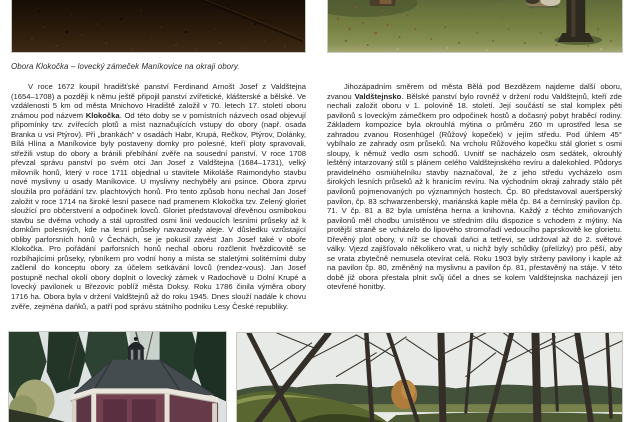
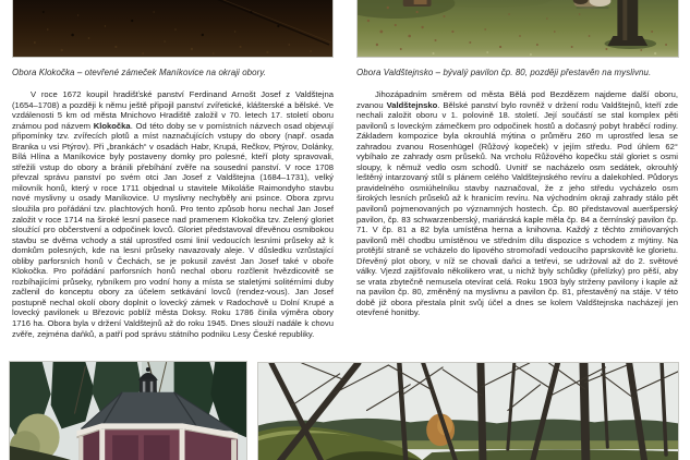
- Obora Klokočka – lovecký zámeček Maníkovice na okraji obory.
+ Obora Klokočka – otevřené zámeček Maníkovice na okraji obory.
+ Obora Valdštejnsko – bývalý pavilon čp. 80, později přestavěn na myslivnu.
  V roce 1672 koupil hradišťské panství Ferdinand Arnošt Josef z Valdštejna (1654–1708) a později k němu ještě připojil panství zvířetické, klášterské a bělské. Ve vzdálenosti 5 km od města Mnichovo Hradiště založil v 70. letech 17. století oboru známou pod názvem Klokočka. Od této doby se v pomístních názvech osad objevují připomínky tzv. zvířecích plotů a míst naznačujících vstupy do obory (např. osada Branka u vsi Ptýrov). Při „brankách“ v osadách Habr, Krupá, Rečkov, Ptýrov, Dolánky, Bílá Hlína a Maníkovice byly postaveny domky pro polesné, kteří ploty spravovali, střežili vstup do obory a bránili přebíhání zvěře na sousední panství. V roce 1708 převzal správu panství po svém otci Jan Josef z Valdštejna (1684–1731), velký milovník honů, který v roce 1711 objednal u stavitele Mikoláše Raimondyho stavbu nové myslivny u osady Maníkovice. U myslivny nechyběly ani psince. Obora zprvu sloužila pro pořádání tzv. plachtových honů. Pro tento způsob honu nechal Jan Josef založit v roce 1714 na široké lesní pasece nad pramenem Klokočka tzv. Zelený gloriet sloužící pro občerstvení a odpočinek lovců. Gloriet představoval dřevěnou osmibokou stavbu se dvěma vchody a stál uprostřed osmi linií vedoucích lesními průseky až k domkům polesných, kde na lesní průseky navazovaly aleje. V důsledku vzrůstající obliby parforsních honů v Čechách, se je pokusil zavést Jan Josef také v oboře Klokočka. Pro pořádání parforsních honů nechal oboru rozčlenit hvězdicovitě se rozbíhajícími průseky, rybníkem pro vodní hony a místa se staletými solitérními duby začlenil do konceptu obory za účelem setkávání lovců (rendez-vous). Jan Josef postupně nechal okolí obory doplnit o lovecký zámek v Radochově u Dolní Krupé a lovecký pavilonek u Březovic poblíž města Doksy. Roku 1786 činila výměra obory 1716 ha. Obora byla v držení Valdštejnů až do roku 1945. Dnes slouží nadále k chovu zvěře, zejména daňků, a patří pod správu státního podniku Lesy České republiky.
- Jihozápadním směrem od města Bělá pod Bezdězem najdeme další oboru, zvanou Valdštejnsko. Bělské panství bylo rovněž v držení rodu Valdštejnů, kteří zde nechali založit oboru v 1. polovině 18. století. Její součástí se stal komplex pěti pavilonů s loveckým zámečkem pro odpočinek hostů a dočasný pobyt hraběcí rodiny. Základem kompozice byla okrouhlá mýtina o průměru 260 m uprostřed lesa se zahradou zvanou Rosenhügel (Růžový kopeček) v jejím středu. Pod úhlem 45° vybíhalo ze zahrady osm průseků. Na vrcholu Růžového kopečku stál gloriet s osmi sloupy, k němuž vedlo osm schodů. Uvnitř se nacházelo osm sedátek, okrouhlý leštěný intarzovaný stůl s plánem celého Valdštejnského revíru a dalekohled. Půdorys pravidelného osmiúhelníku stavby naznačoval, že z jeho středu vycházelo osm širokých lesních průseků až k hranicím revíru. Na východním okraji zahrady stálo pět pavilonů pojmenovaných po významných hostech. Čp. 80 představoval aueršperský pavilon, čp. 83 schwarzenberský, mariánská kaple měla čp. 84 a černínský pavilon čp. 71. V čp. 81 a 82 byla umístěna herna a knihovna. Každý z těchto zmiňovaných pavilonů měl chodbu umístěnou ve středním dílu dispozice s vchodem z mýtiny. Na protější straně se vcházelo do lipového stromořadí vedoucího paprskovitě ke glorietu. Dřevěný plot obory, v níž se chovali daňci a tetřevi, se udržoval až do 2. světové války. Vjezd zajišťovalo několikero vrat, u nichž byly schůdky (přelízky) pro pěší, aby se vrata zbytečně nemusela otevírat celá. Roku 1903 byly strženy pavilony i kaple až na pavilon čp. 80, změněný na myslivnu a pavilon čp. 81, přestavěný na stáje. V této době již obora přestala plnit svůj účel a dnes se kolem Valdštejnska nacházejí jen otevřené honitby.
+ Jihozápadním směrem od města Bělá pod Bezdězem najdeme další oboru, zvanou Valdštejnsko. Bělské panství bylo rovněž v držení rodu Valdštejnů, kteří zde nechali založit oboru v 1. polovině 18. století. Její součástí se stal komplex pěti pavilonů s loveckým zámečkem pro odpočinek hostů a dočasný pobyt hraběcí rodiny. Základem kompozice byla okrouhlá mýtina o průměru 260 m uprostřed lesa se zahradou zvanou Rosenhügel (Růžový kopeček) v jejím středu. Pod úhlem 62° vybíhalo ze zahrady osm průseků. Na vrcholu Růžového kopečku stál gloriet s osmi sloupy, k němuž vedlo osm schodů. Uvnitř se nacházelo osm sedátek, okrouhlý leštěný intarzovaný stůl s plánem celého Valdštejnského revíru a dalekohled. Půdorys pravidelného osmiúhelníku stavby naznačoval, že z jeho středu vycházelo osm širokých lesních průseků až k hranicím revíru. Na východním okraji zahrady stálo pět pavilonů pojmenovaných po významných hostech. Čp. 80 představoval aueršperský pavilon, čp. 83 schwarzenberský, mariánská kaple měla čp. 84 a černínský pavilon čp. 71. V čp. 81 a 82 byla umístěna herna a knihovna. Každý z těchto zmiňovaných pavilonů měl chodbu umístěnou ve středním dílu dispozice s vchodem z mýtiny. Na protější straně se vcházelo do lipového stromořadí vedoucího paprskovitě ke glorietu. Dřevěný plot obory, v níž se chovali daňci a tetřevi, se udržoval až do 2. světové války. Vjezd zajišťovalo několikero vrat, u nichž byly schůdky (přelízky) pro pěší, aby se vrata zbytečně nemusela otevírat celá. Roku 1903 byly strženy pavilony i kaple až na pavilon čp. 80, změněný na myslivnu a pavilon čp. 81, přestavěný na stáje. V této době již obora přestala plnit svůj účel a dnes se kolem Valdštejnska nacházejí jen otevřené honitby.
